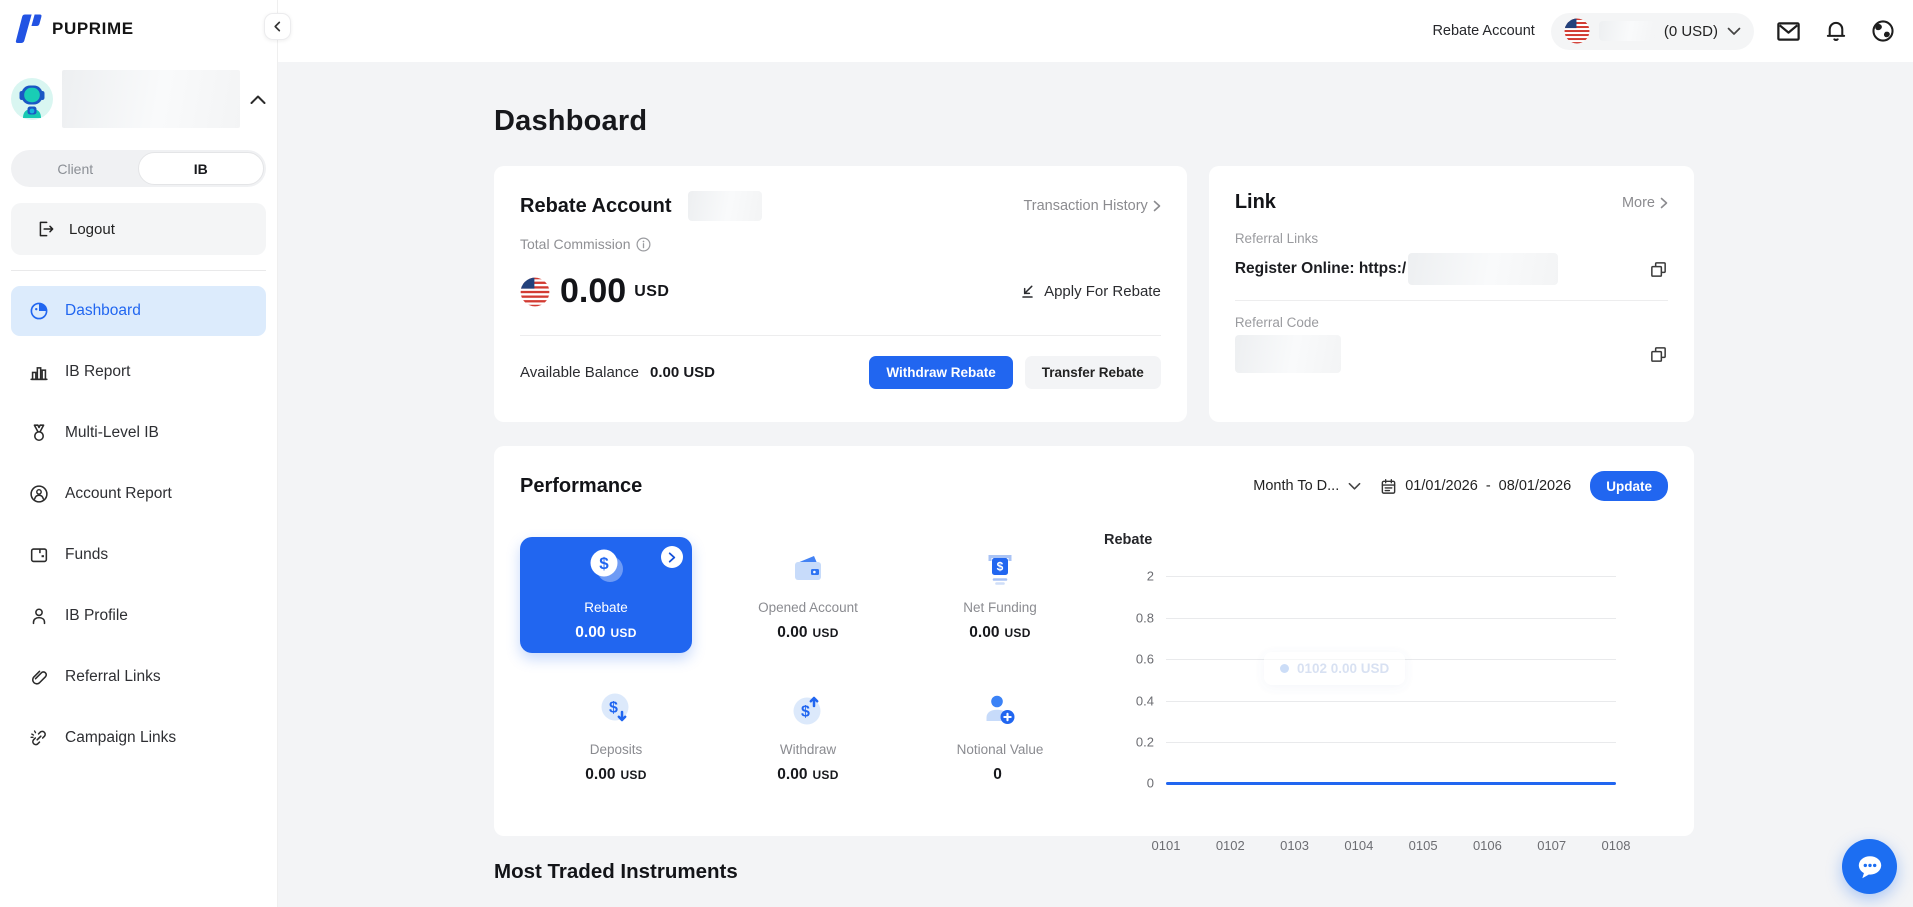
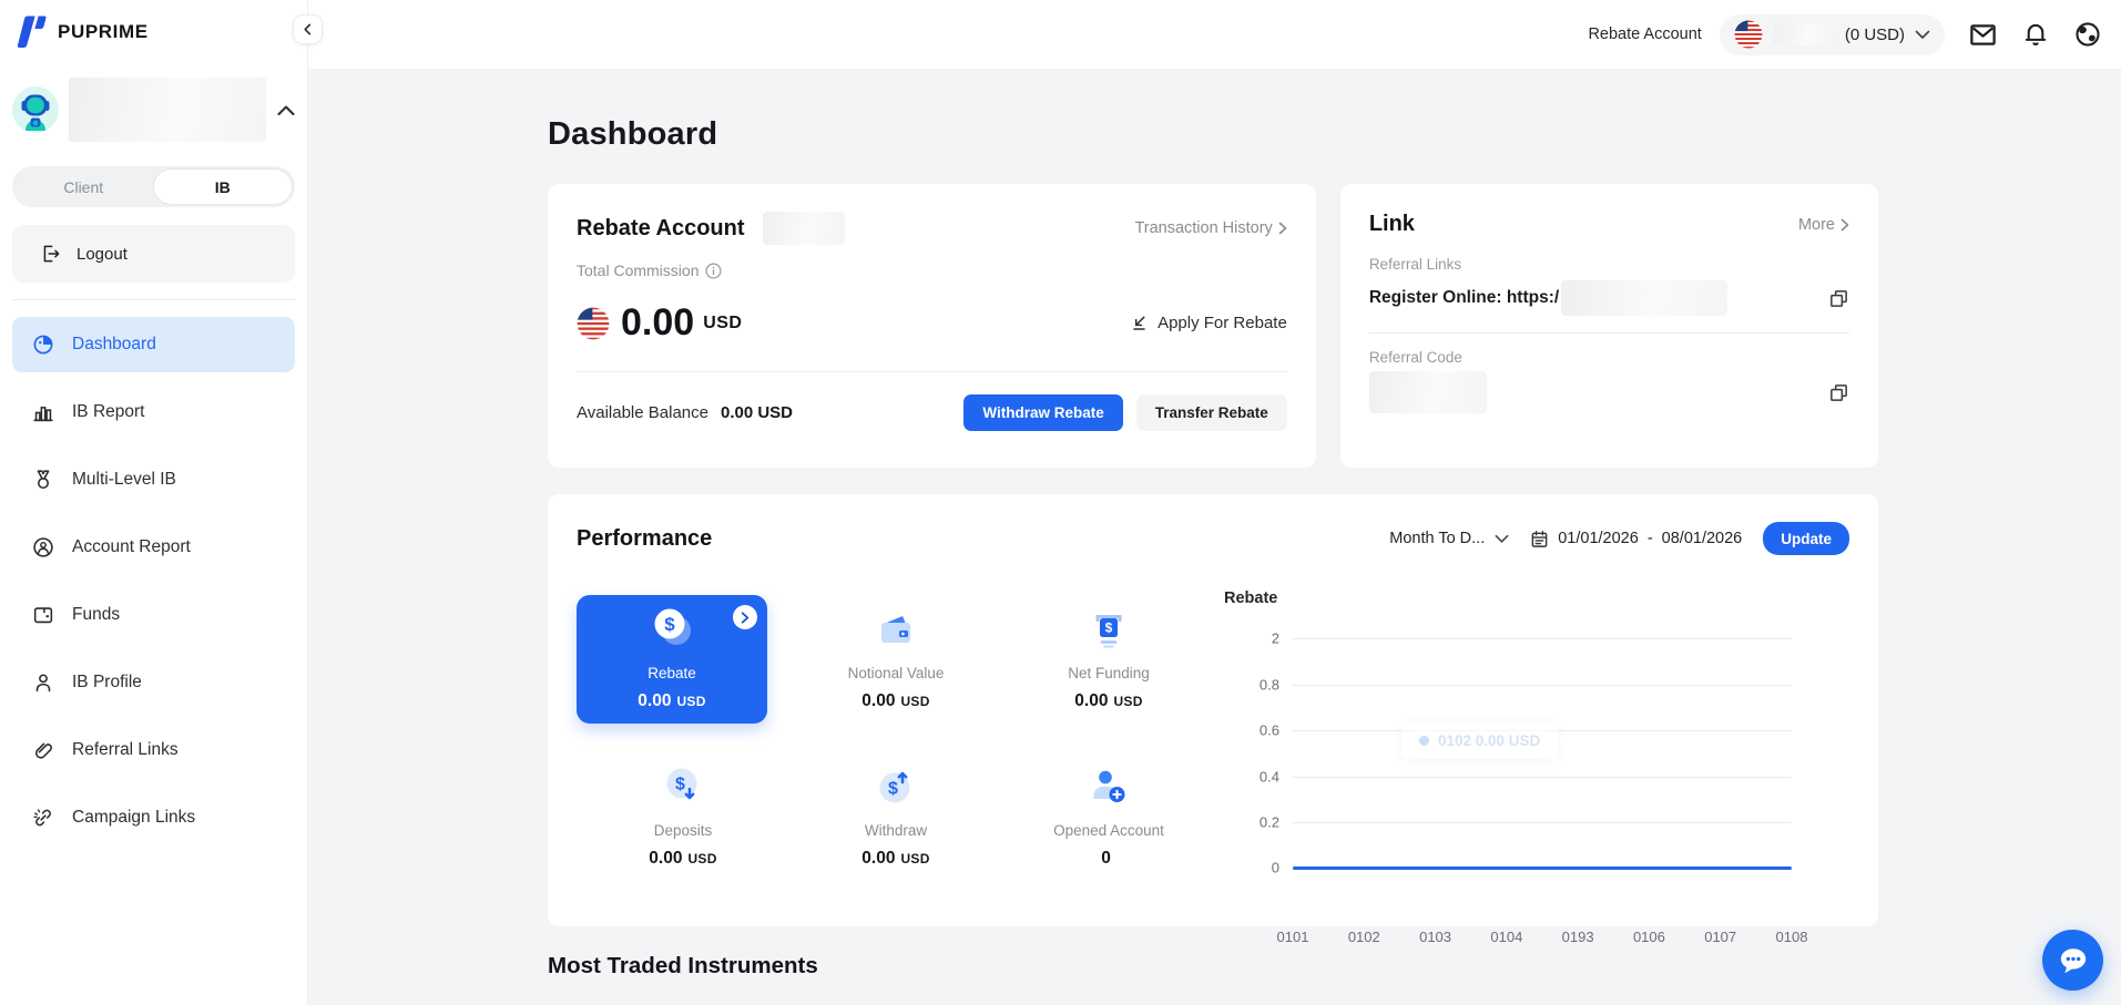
  PUPRIME
  Client
  IB
  Logout
  Dashboard
  IB Report
  Multi-Level IB
  Account Report
  Funds
  IB Profile
  Referral Links
  Campaign Links
  Rebate Account
  (0 USD)
  Dashboard
  Rebate Account
  Transaction History
  Total Commission
  0.00
  USD
  Apply For Rebate
  Available Balance
  0.00 USD
  Withdraw Rebate
  Transfer Rebate
  Link
  More
  Referral Links
  Register Online: https:/
  Referral Code
  Performance
  Month To D...
  01/01/2026
  -
  08/01/2026
  Update
  $
  Rebate
  0.00 USD
- Opened Account
+ Notional Value
  0.00 USD
  $
  Net Funding
  0.00 USD
  $
  Deposits
  0.00 USD
  $
  Withdraw
  0.00 USD
- Notional Value
+ Opened Account
  0
  Rebate
  2
  0.8
  0.6
  0.4
  0.2
  0
  0102 0.00 USD
  0101
  0102
  0103
  0104
- 0105
+ 0193
  0106
  0107
  0108
  Most Traded Instruments
